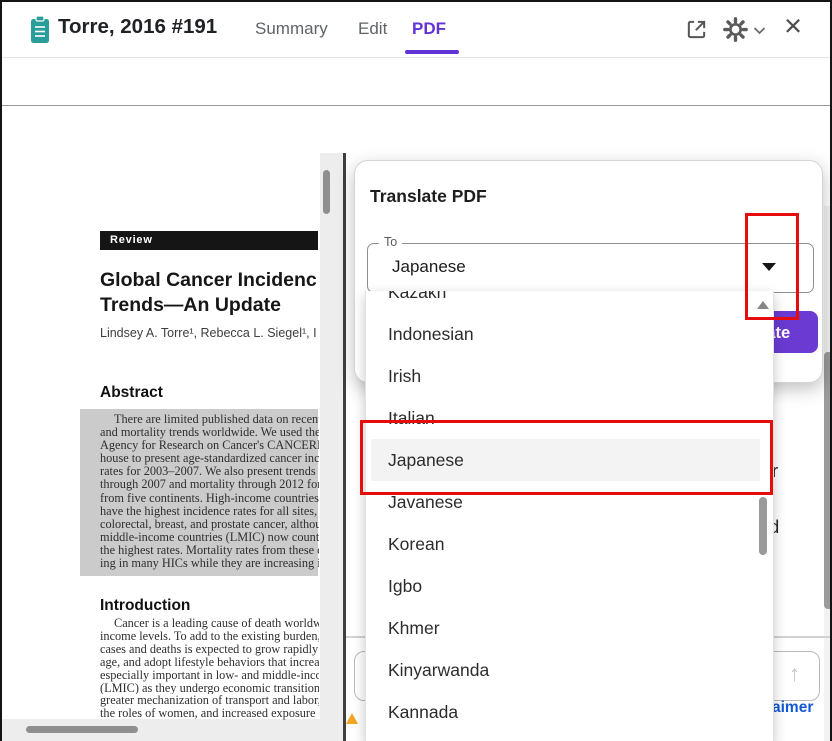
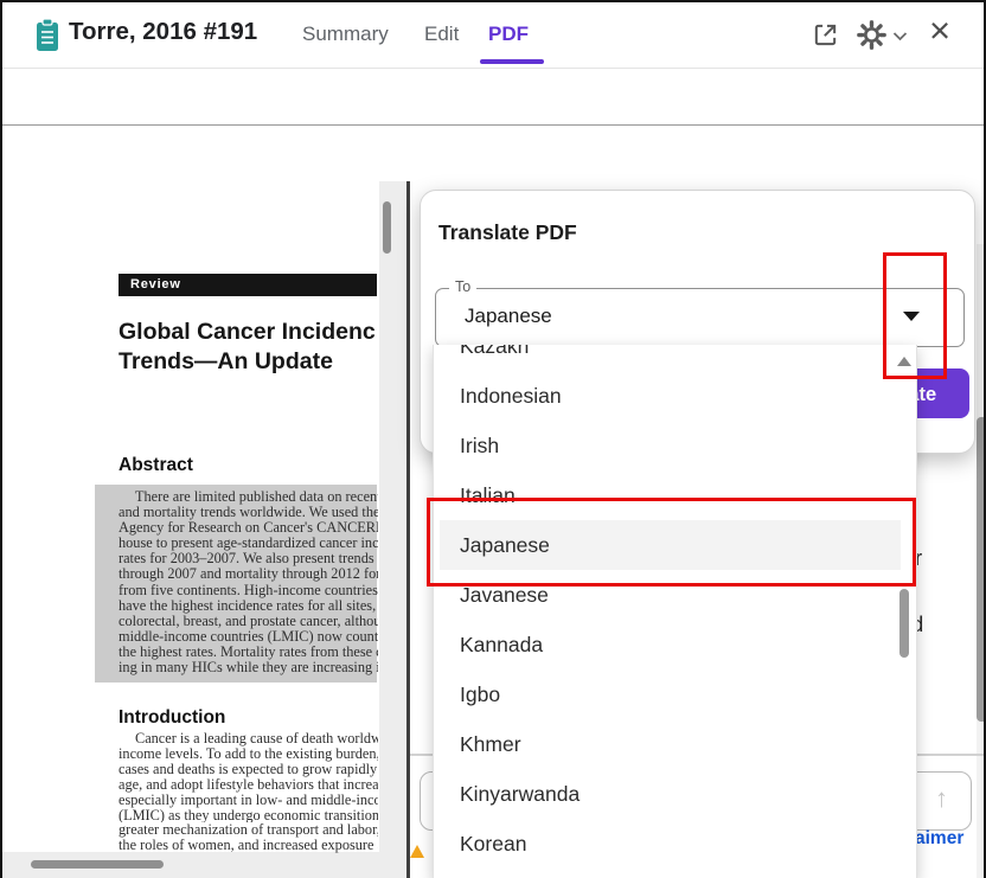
  Torre, 2016 #191
  Summary
  Edit
  PDF
  Review
  Global Cancer Incidenc
  Trends—An Update
- Lindsey A. Torre¹, Rebecca L. Siegel¹, I
  Abstract
  There are limited published data on recen
  and mortality trends worldwide. We used the
  Agency for Research on Cancer's CANCER
  house to present age-standardized cancer inc
  rates for 2003–2007. We also present trends
  through 2007 and mortality through 2012 fo
  from five continents. High-income countries
  have the highest incidence rates for all sites,
  colorectal, breast, and prostate cancer, althou
  middle-income countries (LMIC) now count
  the highest rates. Mortality rates from these
  ing in many HICs while they are increasing i
  Introduction
  Cancer is a leading cause of death worldw
  income levels. To add to the existing burden
  cases and deaths is expected to grow rapidly
  age, and adopt lifestyle behaviors that increa
  especially important in low- and middle-inco
  (LMIC) as they undergo economic transition
  greater mechanization of transport and labor
  the roles of women, and increased exposure
  r
  d
  aimer
  Translate PDF
  To
  Japanese
  Kazakh
  Indonesian
  Irish
  Italian
  Japanese
  Javanese
- Korean
+ Kannada
  Igbo
  Khmer
  Kinyarwanda
- Kannada
+ Korean
